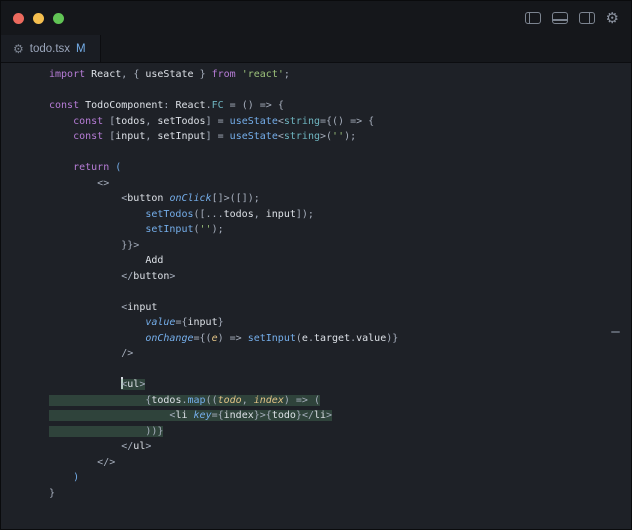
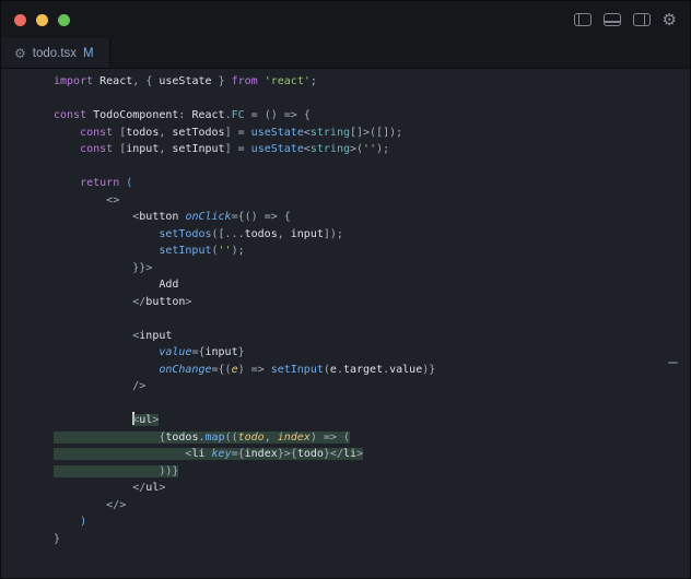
  ⚙
  ⚙
  todo.tsx
  M
  import React, { useState } from 'react';
  const TodoComponent: React.FC = () => {
- const [todos, setTodos] = useState<string={() => {
+ const [todos, setTodos] = useState<string[]>([]);
  const [input, setInput] = useState<string>('');
  return (
  <>
- <button onClick[]>([]);
+ <button onClick={() => {
  setTodos([...todos, input]);
  setInput('');
  }}>
  Add
  </button>
  <input
  value={input}
  onChange={(e) => setInput(e.target.value)}
  />
  <ul>
  {todos.map((todo, index) => (
  <li key={index}>{todo}</li>
  ))}
  </ul>
  </>
  )
  }
